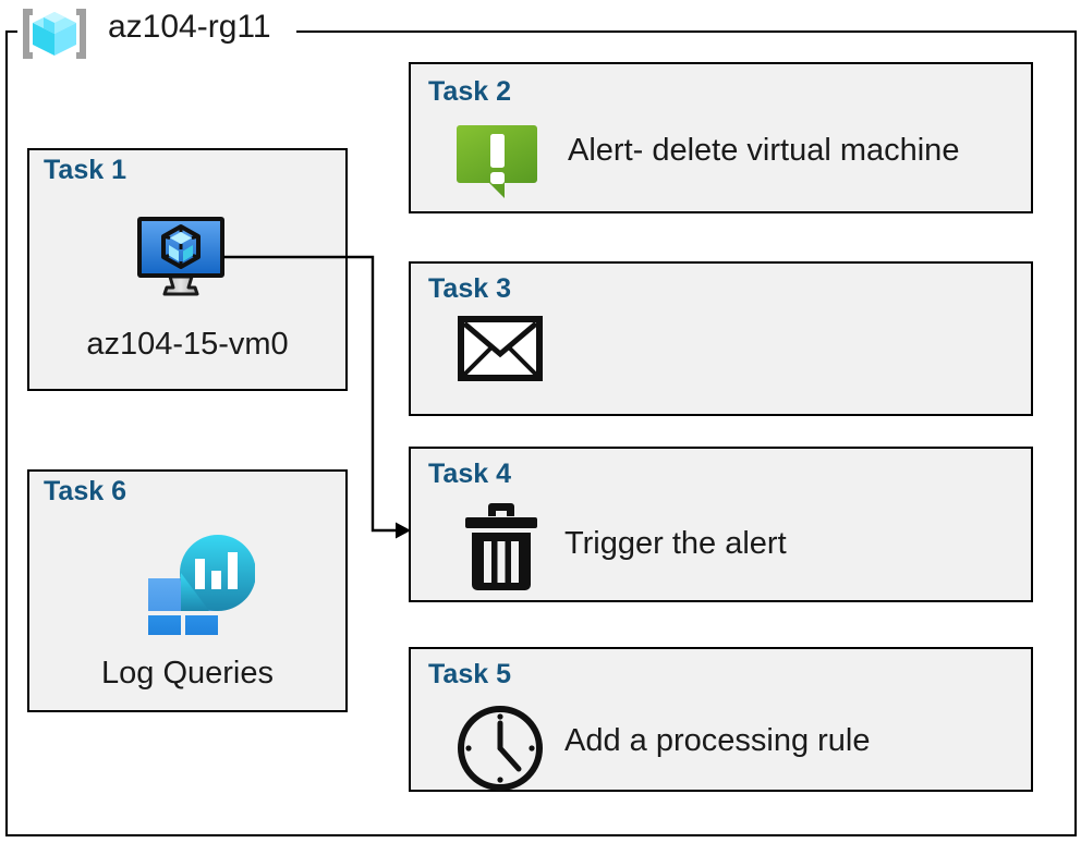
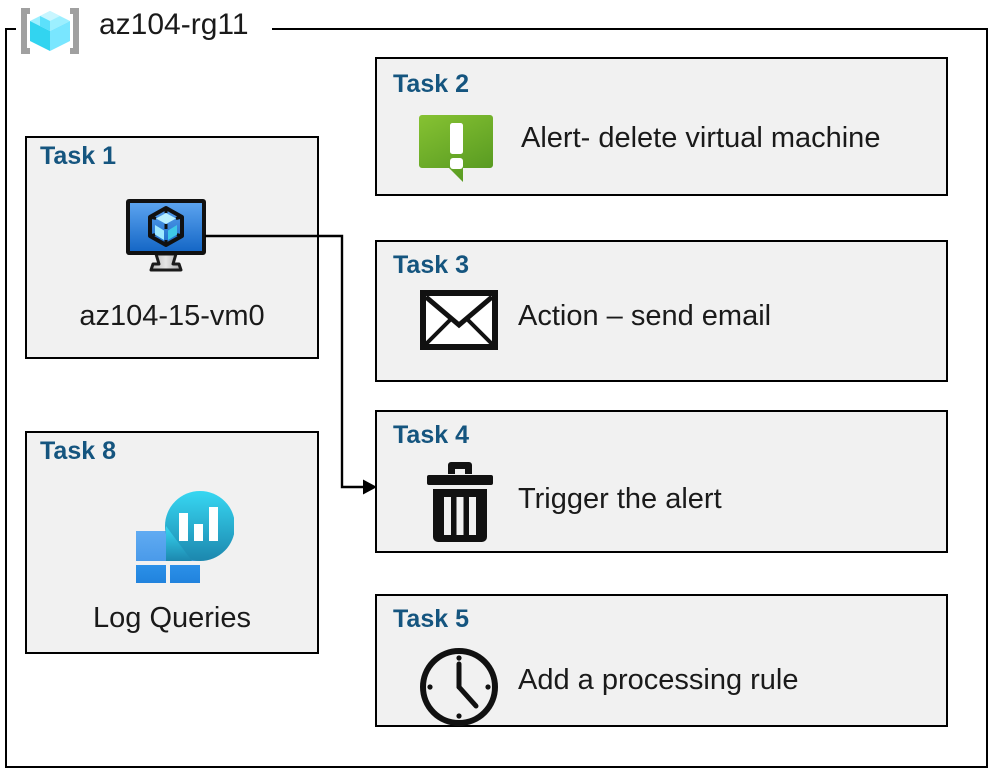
  az104-rg11
  Task 1
  az104-15-vm0
- Task 6
+ Task 8
  Log Queries
  Task 2
  Alert- delete virtual machine
  Task 3
+ Action – send email
  Task 4
  Trigger the alert
  Task 5
  Add a processing rule
